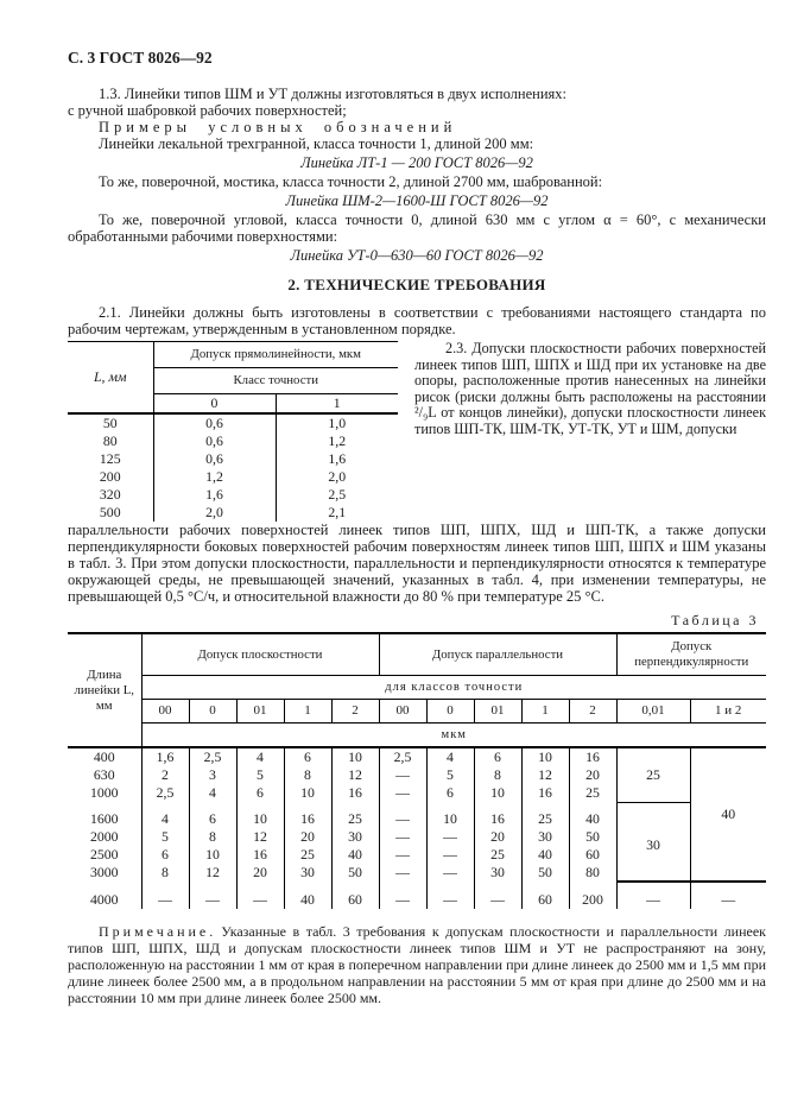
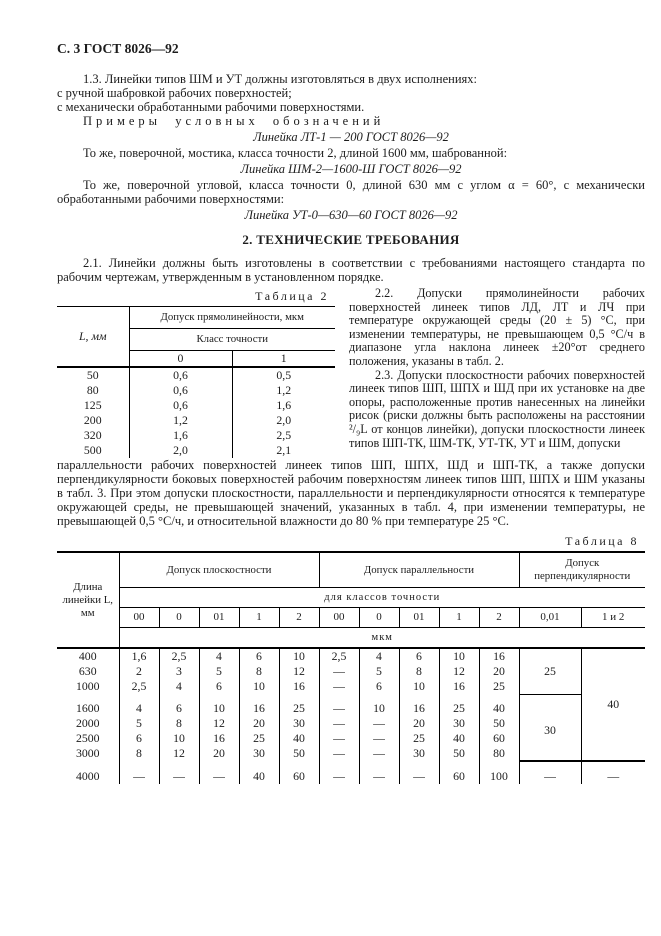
  С. 3 ГОСТ 8026—92
  1.3. Линейки типов ШМ и УТ должны изготовляться в двух исполнениях:
  с ручной шабровкой рабочих поверхностей;
+ с механически обработанными рабочими поверхностями.
  Примеры условных обозначений
- Линейки лекальной трехгранной, класса точности 1, длиной 200 мм:
  Линейка ЛТ-1 — 200 ГОСТ 8026—92
- То же, поверочной, мостика, класса точности 2, длиной 2700 мм, шаброванной:
+ То же, поверочной, мостика, класса точности 2, длиной 1600 мм, шаброванной:
  Линейка ШМ-2—1600-Ш ГОСТ 8026—92
  То же, поверочной угловой, класса точности 0, длиной 630 мм с углом α = 60°, с механически обработанными рабочими поверхностями:
  Линейка УТ-0—630—60 ГОСТ 8026—92
  2. ТЕХНИЧЕСКИЕ ТРЕБОВАНИЯ
  2.1. Линейки должны быть изготовлены в соответствии с требованиями настоящего стандарта по рабочим чертежам, утвержденным в установленном порядке.
+ Таблица 2
  L, мм	Допуск прямолинейности, мкм
  Класс точности
  0	1
- 50	0,6	1,0
+ 50	0,6	0,5
  80	0,6	1,2
  125	0,6	1,6
  200	1,2	2,0
  320	1,6	2,5
  500	2,0	2,1
+ 2.2. Допуски прямолинейности рабочих поверхностей линеек типов ЛД, ЛТ и ЛЧ при температуре окружающей среды (20 ± 5) °С, при изменении температуры, не превышающем 0,5 °С/ч в диапазоне угла наклона линеек ±20°от среднего положения, указаны в табл. 2.
  2.3. Допуски плоскостности рабочих поверхностей линеек типов ШП, ШПХ и ШД при их установке на две опоры, расположенные против нанесенных на линейки рисок (риски должны быть расположены на расстоянии ²/₉L от концов линейки), допуски плоскостности линеек типов ШП-ТК, ШМ-ТК, УТ-ТК, УТ и ШМ, допуски
  параллельности рабочих поверхностей линеек типов ШП, ШПХ, ШД и ШП-ТК, а также допуски перпендикулярности боковых поверхностей рабочим поверхностям линеек типов ШП, ШПХ и ШМ указаны в табл. 3. При этом допуски плоскостности, параллельности и перпендикулярности относятся к температуре окружающей среды, не превышающей значений, указанных в табл. 4, при изменении температуры, не превышающей 0,5 °С/ч, и относительной влажности до 80 % при температуре 25 °С.
- Таблица 3
+ Таблица 8
  Длина линейки L, мм	Допуск плоскостности	Допуск параллельности	Допуск перпендикулярности
  для классов точности
  00	0	01	1	2	00	0	01	1	2	0,01	1 и 2
  мкм
  400	1,6	2,5	4	6	10	2,5	4	6	10	16	25	40
  630	2	3	5	8	12	—	5	8	12	20
  1000	2,5	4	6	10	16	—	6	10	16	25
  1600	4	6	10	16	25	—	10	16	25	40	30
  2000	5	8	12	20	30	—	—	20	30	50
  2500	6	10	16	25	40	—	—	25	40	60
  3000	8	12	20	30	50	—	—	30	50	80
- 4000	—	—	—	40	60	—	—	—	60	200	—	—
+ 4000	—	—	—	40	60	—	—	—	60	100	—	—
- Примечание. Указанные в табл. 3 требования к допускам плоскостности и параллельности линеек типов ШП, ШПХ, ШД и допускам плоскостности линеек типов ШМ и УТ не распространяют на зону, расположенную на расстоянии 1 мм от края в поперечном направлении при длине линеек до 2500 мм и 1,5 мм при длине линеек более 2500 мм, а в продольном направлении на расстоянии 5 мм от края при длине до 2500 мм и на расстоянии 10 мм при длине линеек более 2500 мм.
